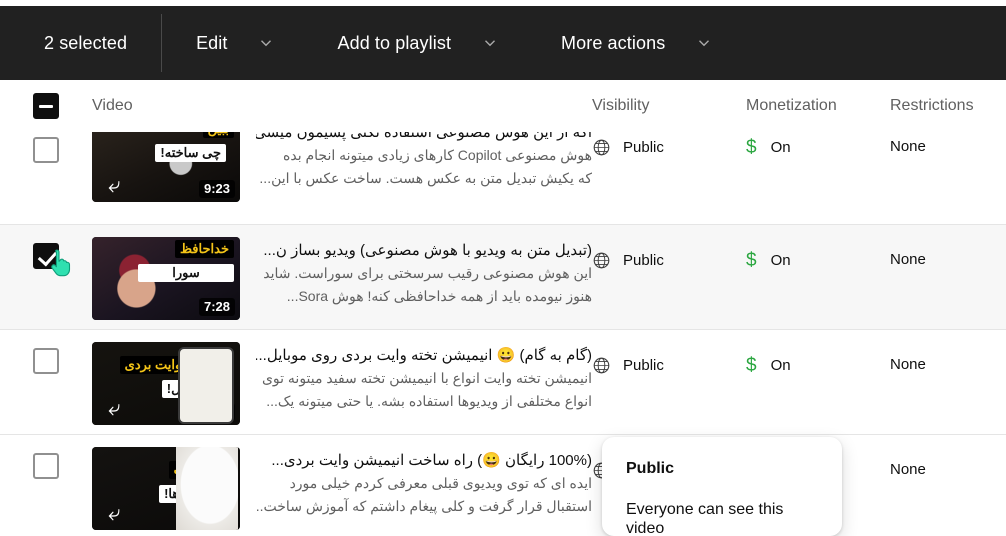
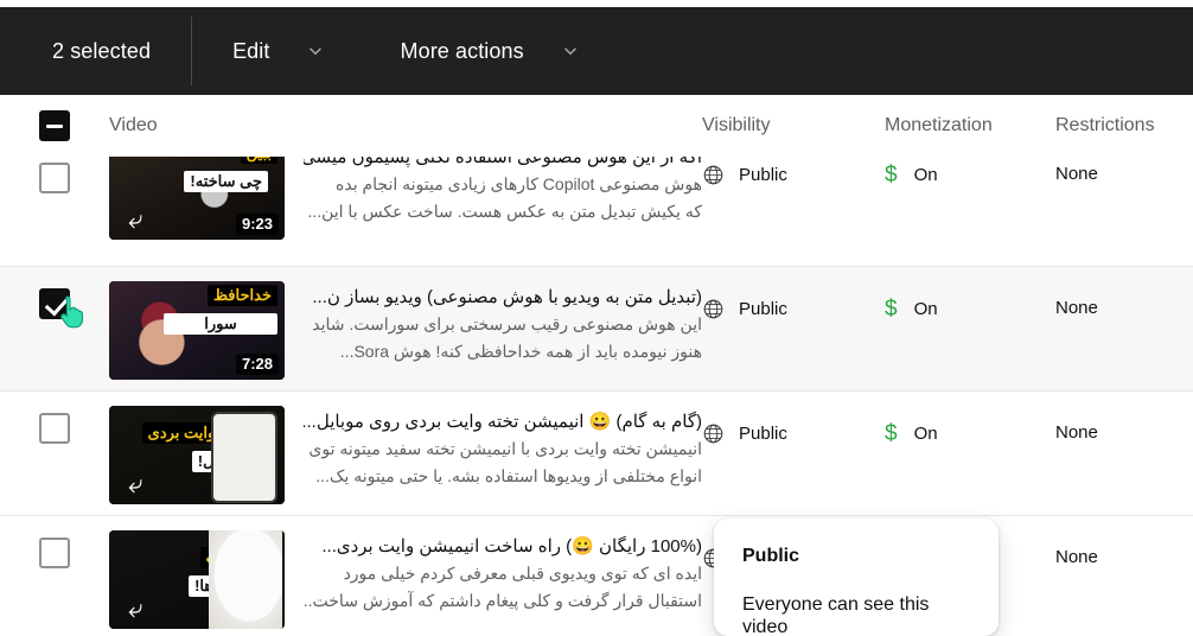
  2 selected
  Edit
- Add to playlist
  More actions
  Video
  Visibility
  Monetization
  Restrictions
  چی ساخته!
  9:23
  اگه از این هوش مصنوعی استفاده نکنی پشیمون میشی
  هوش مصنوعی Copilot کارهای زیادی میتونه انجام بده
  که یکیش تبدیل متن به عکس هست. ساخت عکس با این...
  Public
  $
  On
  None
  خداحافظ
  سورا
  7:28
  (تبدیل متن به ویدیو با هوش مصنوعی) ویدیو بساز ن...
  این هوش مصنوعی رقیب سرسختی برای سوراست. شاید
  هنوز نیومده باید از همه خداحافظی کنه! هوش Sora...
  Public
  $
  On
  None
  (گام به گام) 😀 انیمیشن تخته وایت بردی روی موبایل...
- انیمیشن تخته وایت انواع با انیمیشن تخته سفید میتونه توی
+ انیمیشن تخته وایت بردی با انیمیشن تخته سفید میتونه توی
  انواع مختلفی از ویدیوها استفاده بشه. یا حتی میتونه یک...
  Public
  $
  On
  None
  (100% رایگان 😀) راه ساخت انیمیشن وایت بردی...
  ایده ای که توی ویدیوی قبلی معرفی کردم خیلی مورد
  استقبال قرار گرفت و کلی پیغام داشتم که آموزش ساخت..
  None
  Public
  Everyone can see this video
